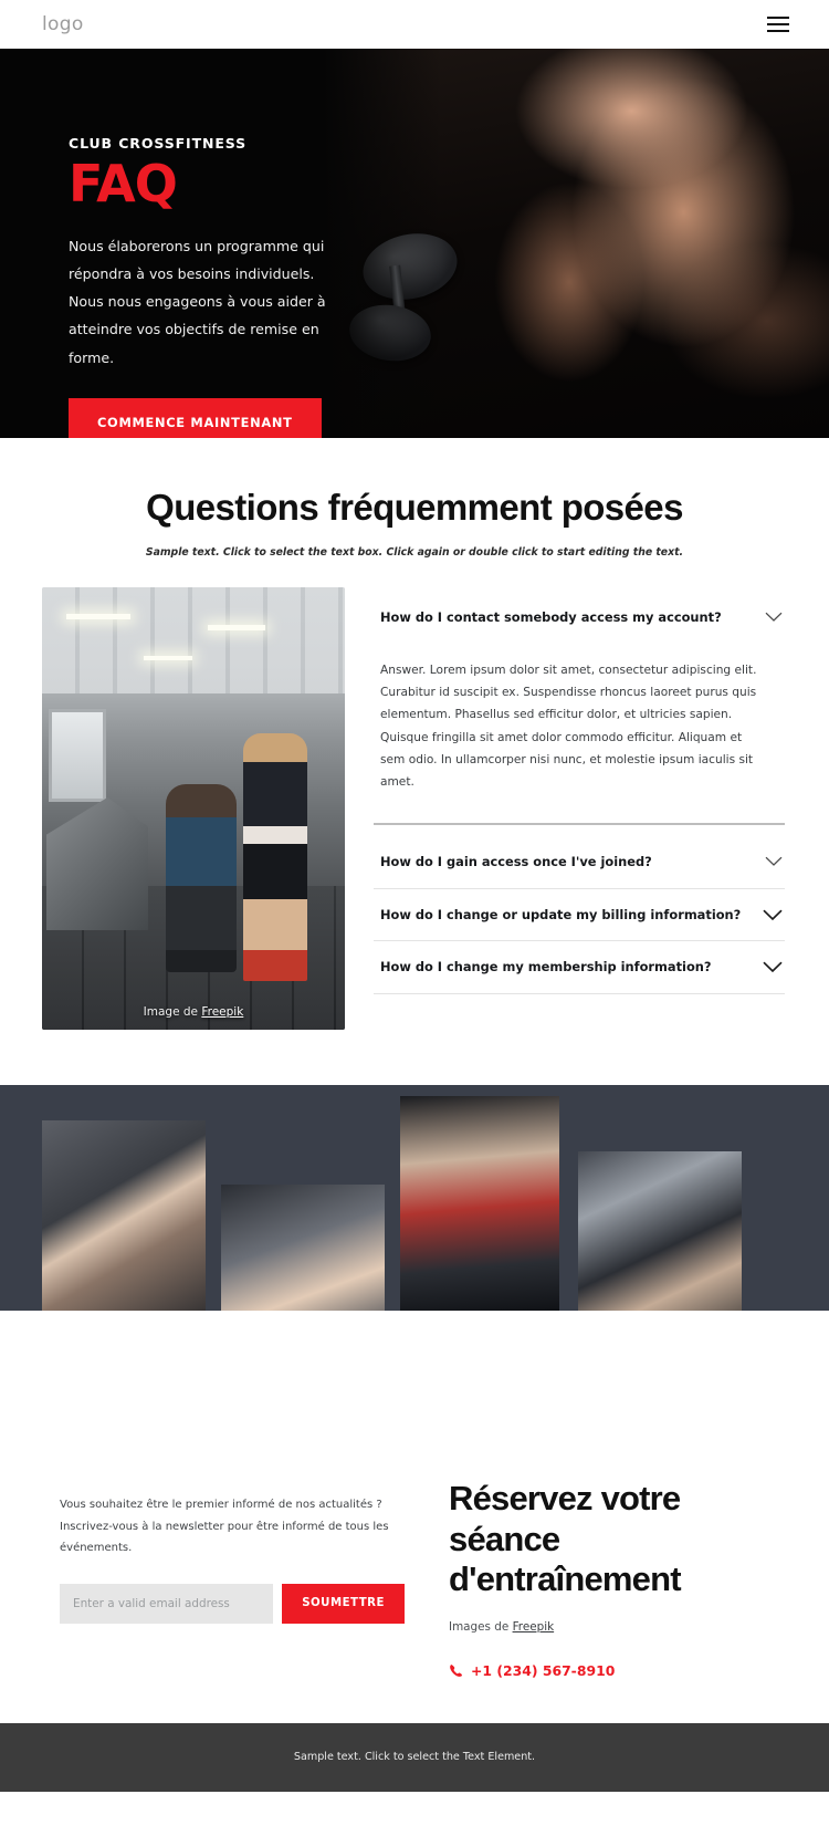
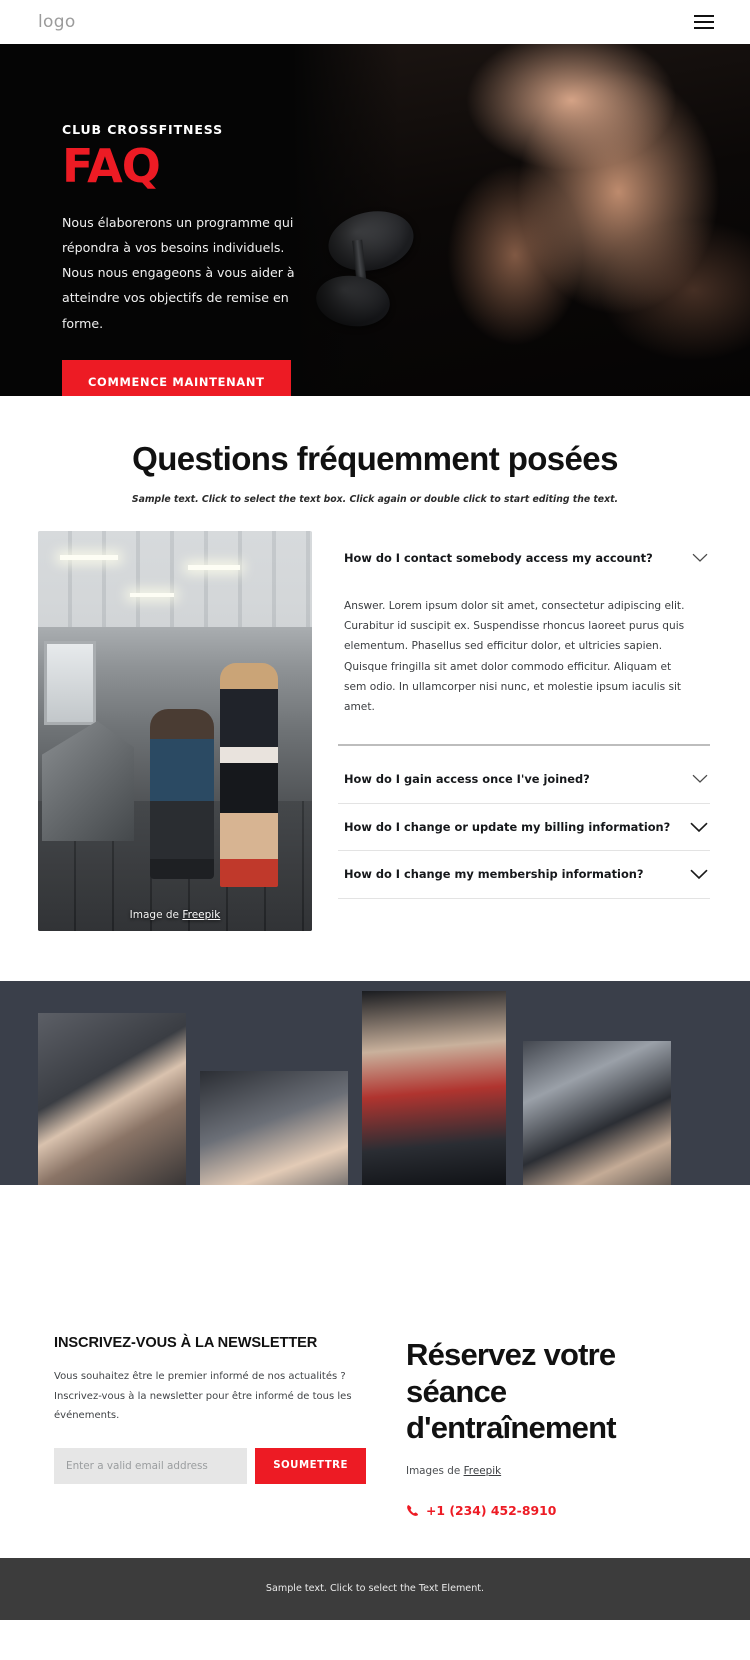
  logo
  CLUB CROSSFITNESS
  FAQ
  Nous élaborerons un programme qui répondra à vos besoins individuels. Nous nous engageons à vous aider à atteindre vos objectifs de remise en forme.
  COMMENCE MAINTENANT
  Questions fréquemment posées
  Sample text. Click to select the text box. Click again or double click to start editing the text.
  Image de Freepik
  How do I contact somebody access my account?
  Answer. Lorem ipsum dolor sit amet, consectetur adipiscing elit. Curabitur id suscipit ex. Suspendisse rhoncus laoreet purus quis elementum. Phasellus sed efficitur dolor, et ultricies sapien. Quisque fringilla sit amet dolor commodo efficitur. Aliquam et sem odio. In ullamcorper nisi nunc, et molestie ipsum iaculis sit amet.
  How do I gain access once I've joined?
  How do I change or update my billing information?
  How do I change my membership information?
+ INSCRIVEZ-VOUS À LA NEWSLETTER
  Vous souhaitez être le premier informé de nos actualités ? Inscrivez-vous à la newsletter pour être informé de tous les événements.
  Enter a valid email address
  SOUMETTRE
  Réservez votre séance d'entraînement
  Images de Freepik
- +1 (234) 567-8910
+ +1 (234) 452-8910
  Sample text. Click to select the Text Element.
